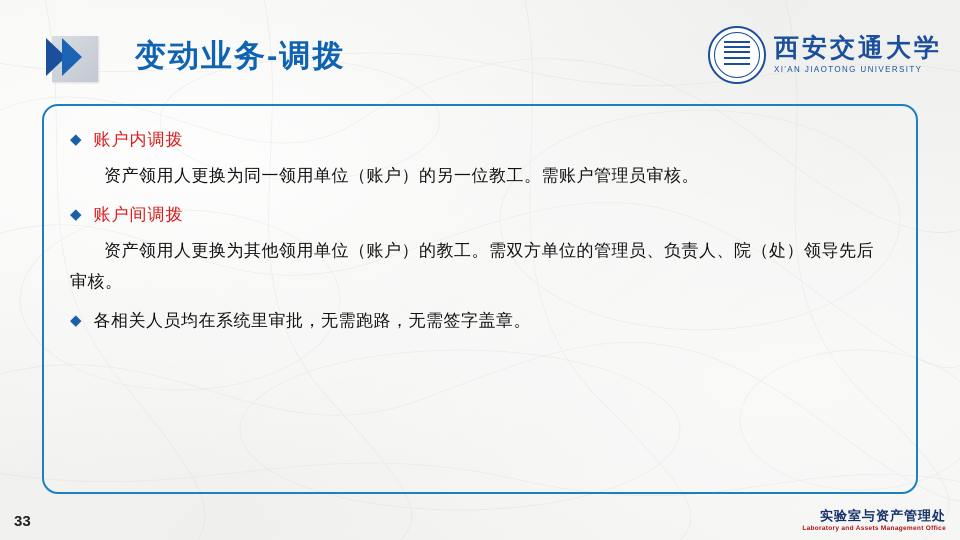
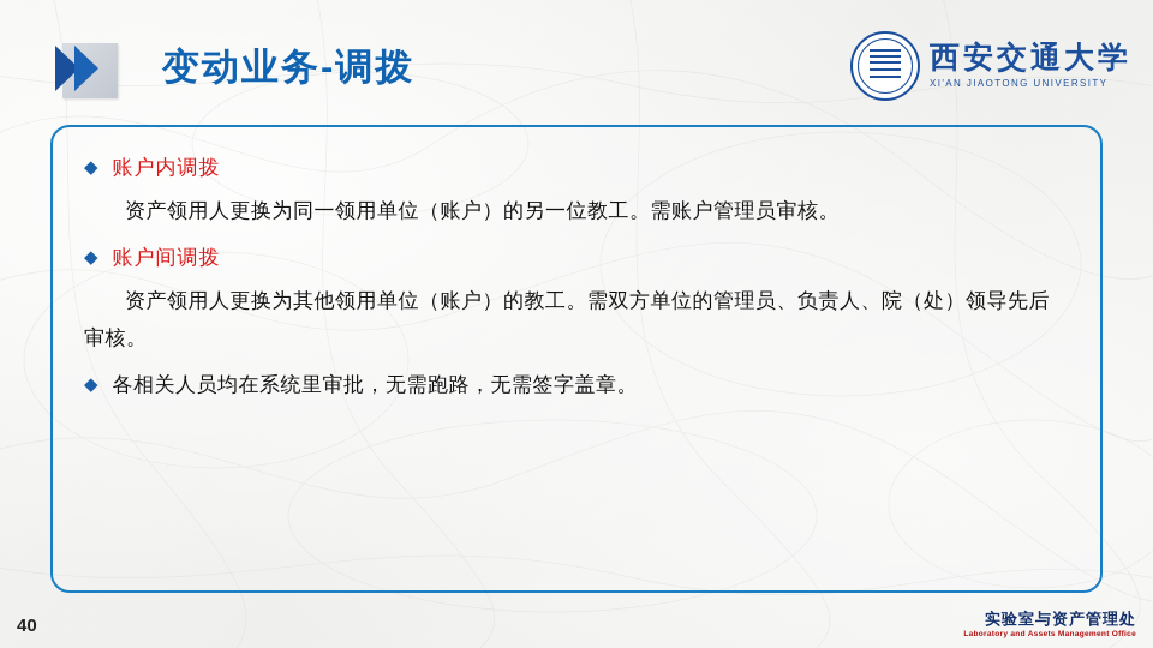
  变动业务-调拨
  西安交通大学
  XI'AN JIAOTONG UNIVERSITY
  ◆
  账户内调拨
  资产领用人更换为同一领用单位（账户）的另一位教工。需账户管理员审核。
  ◆
  账户间调拨
  资产领用人更换为其他领用单位（账户）的教工。需双方单位的管理员、负责人、院（处）领导先后审核。
  ◆
  各相关人员均在系统里审批，无需跑路，无需签字盖章。
- 33
+ 40
  实验室与资产管理处
